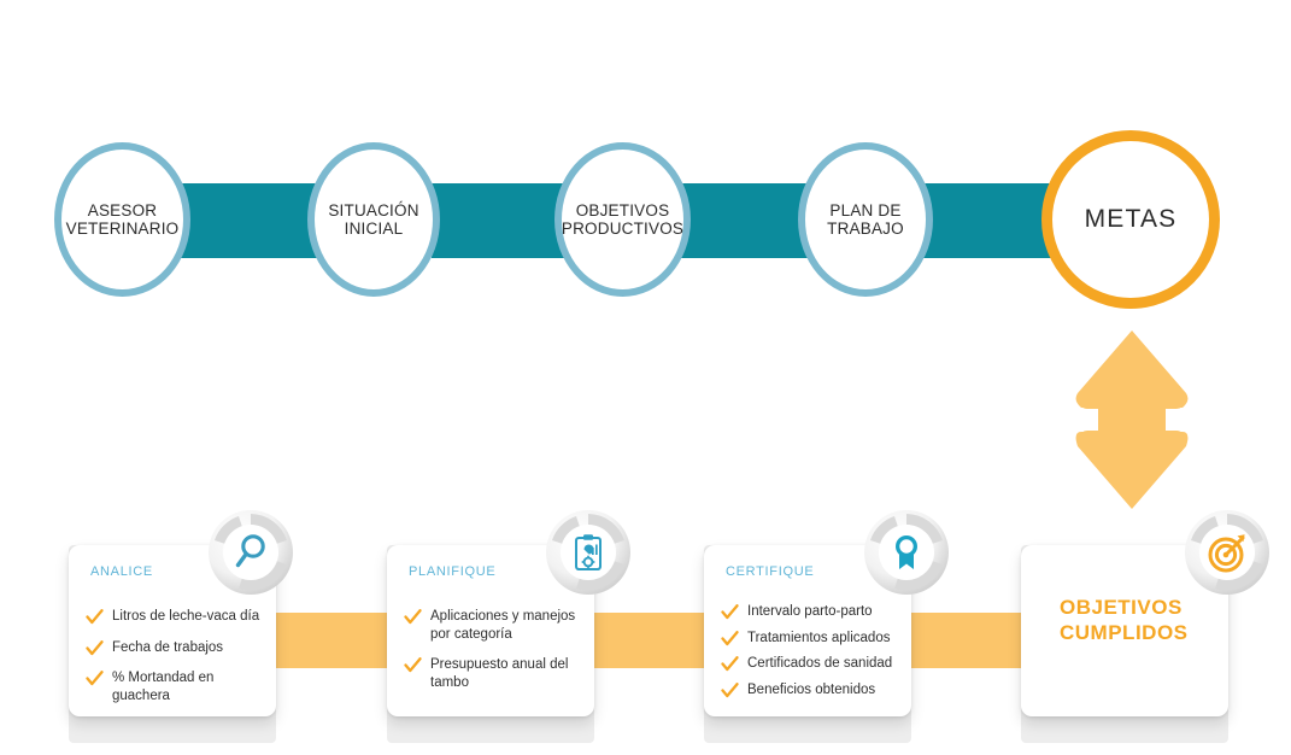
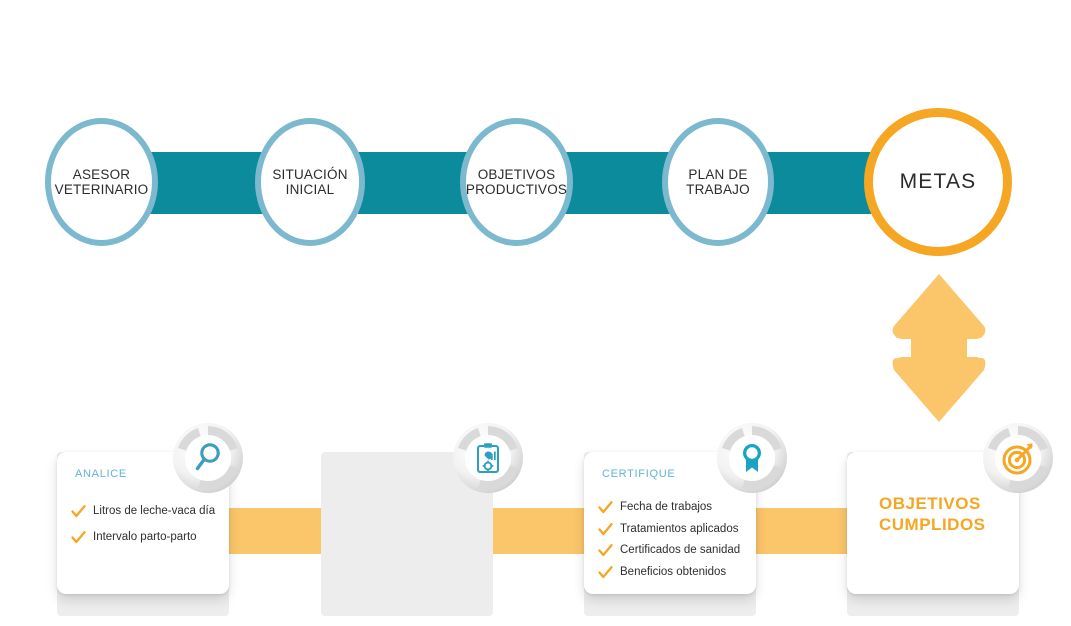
  ASESOR
  VETERINARIO
  SITUACIÓN
  INICIAL
  OBJETIVOS
  PRODUCTIVOS
  PLAN DE
  TRABAJO
  METAS
  ANALICE
  Litros de leche-vaca día
- Fecha de trabajos
+ Intervalo parto-parto
- % Mortandad en guachera
- PLANIFIQUE
- Aplicaciones y manejos por categoría
- Presupuesto anual del tambo
  CERTIFIQUE
- Intervalo parto-parto
+ Fecha de trabajos
  Tratamientos aplicados
  Certificados de sanidad
  Beneficios obtenidos
  OBJETIVOS
  CUMPLIDOS
